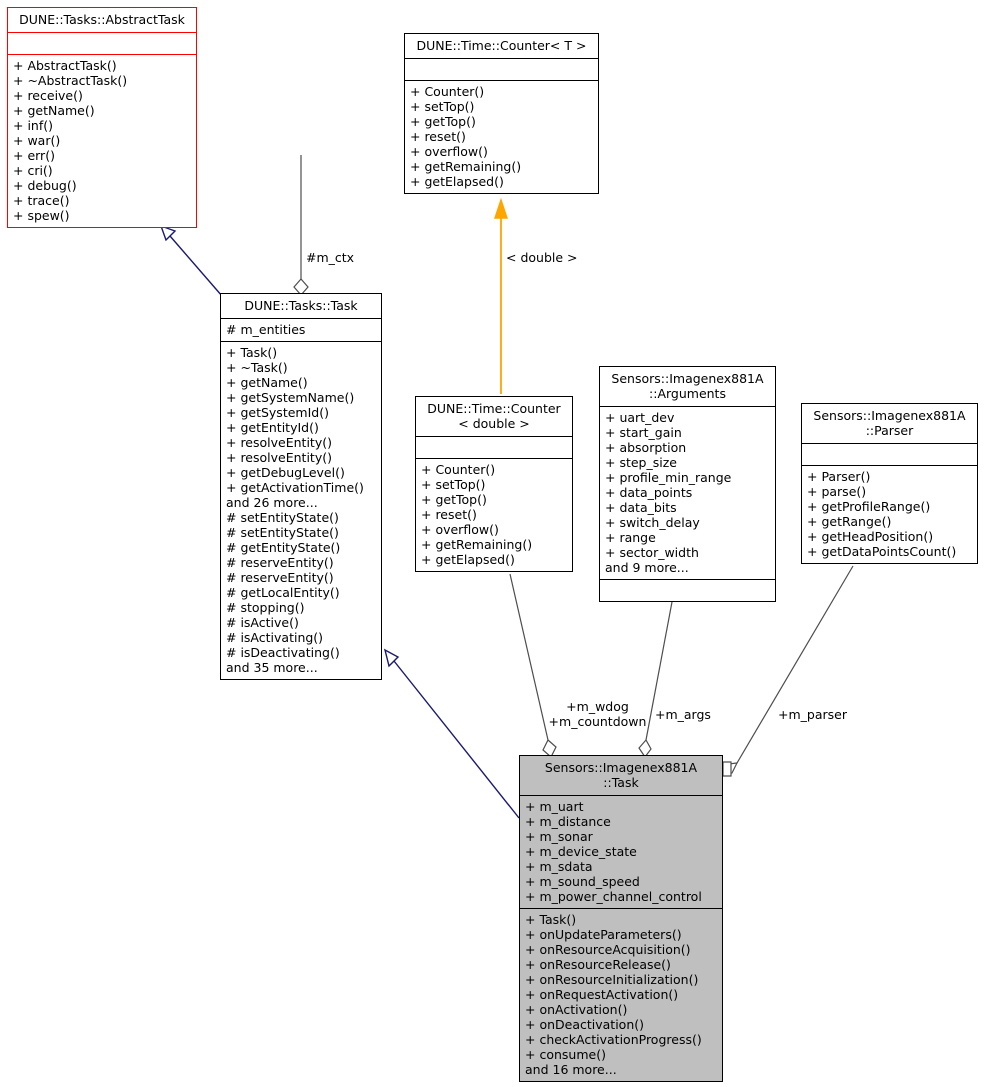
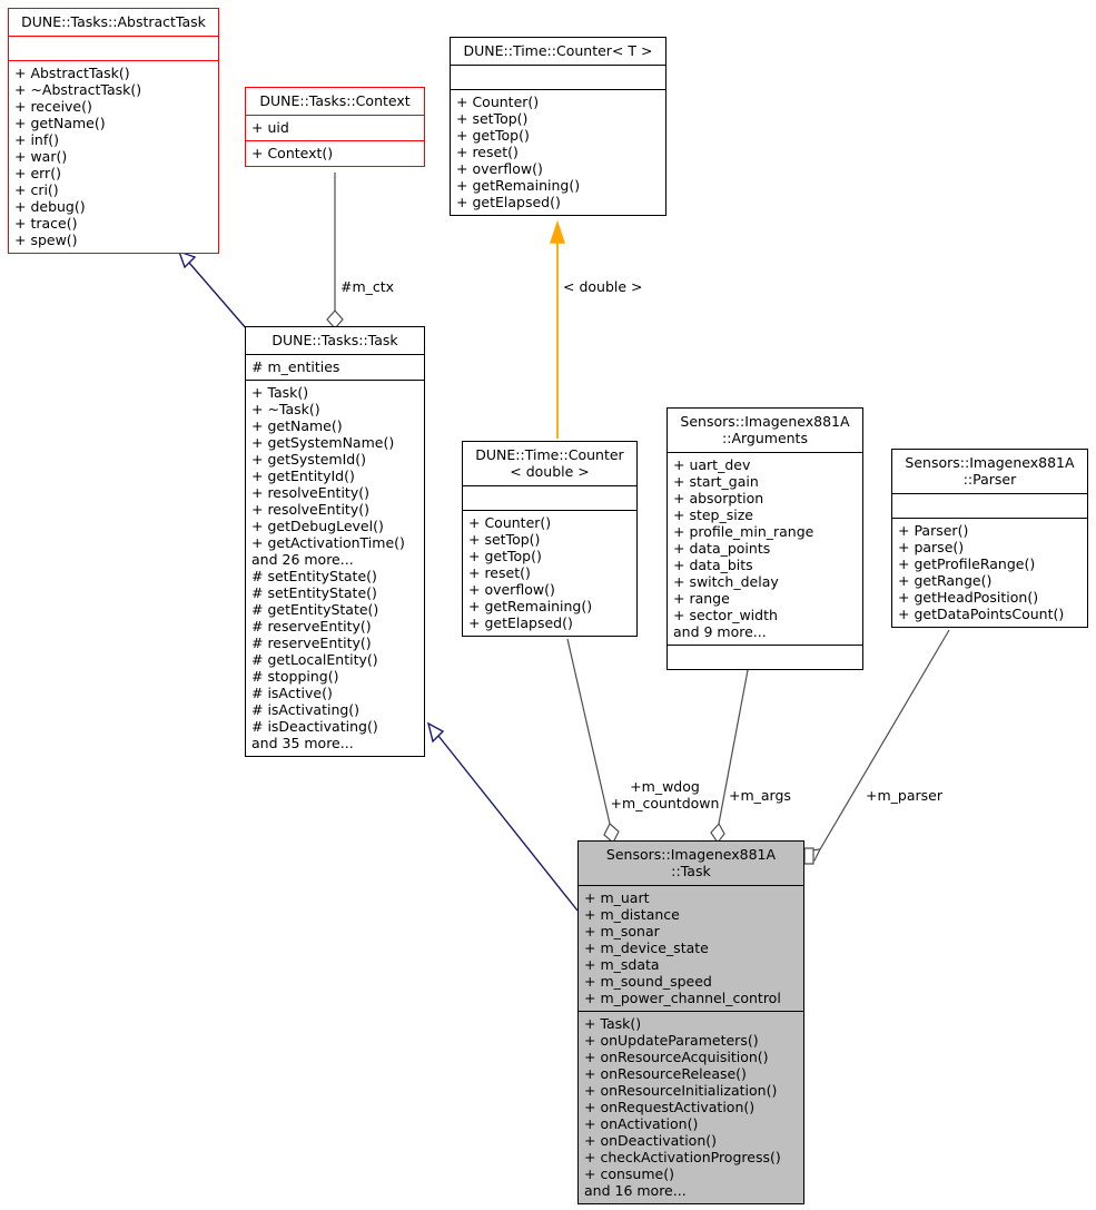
  DUNE::Tasks::AbstractTask
  + AbstractTask()
  + ~AbstractTask()
  + receive()
  + getName()
  + inf()
  + war()
  + err()
  + cri()
  + debug()
  + trace()
  + spew()
+ DUNE::Tasks::Context
+ + uid
+ + Context()
  DUNE::Time::Counter< T >
  + Counter()
  + setTop()
  + getTop()
  + reset()
  + overflow()
  + getRemaining()
  + getElapsed()
  DUNE::Tasks::Task
  # m_entities
  + Task()
  + ~Task()
  + getName()
  + getSystemName()
  + getSystemId()
  + getEntityId()
  + resolveEntity()
  + resolveEntity()
  + getDebugLevel()
  + getActivationTime()
  and 26 more...
  # setEntityState()
  # setEntityState()
  # getEntityState()
  # reserveEntity()
  # reserveEntity()
  # getLocalEntity()
  # stopping()
  # isActive()
  # isActivating()
  # isDeactivating()
  and 35 more...
  DUNE::Time::Counter
  < double >
  + Counter()
  + setTop()
  + getTop()
  + reset()
  + overflow()
  + getRemaining()
  + getElapsed()
  Sensors::Imagenex881A
  ::Arguments
  + uart_dev
  + start_gain
  + absorption
  + step_size
  + profile_min_range
  + data_points
  + data_bits
  + switch_delay
  + range
  + sector_width
  and 9 more...
  Sensors::Imagenex881A
  ::Parser
  + Parser()
  + parse()
  + getProfileRange()
  + getRange()
  + getHeadPosition()
  + getDataPointsCount()
  Sensors::Imagenex881A
  ::Task
  + m_uart
  + m_distance
  + m_sonar
  + m_device_state
  + m_sdata
  + m_sound_speed
  + m_power_channel_control
  + Task()
  + onUpdateParameters()
  + onResourceAcquisition()
  + onResourceRelease()
  + onResourceInitialization()
  + onRequestActivation()
  + onActivation()
  + onDeactivation()
  + checkActivationProgress()
  + consume()
  and 16 more...
  #m_ctx
  < double >
  +m_wdog
  +m_countdown
  +m_args
  +m_parser
